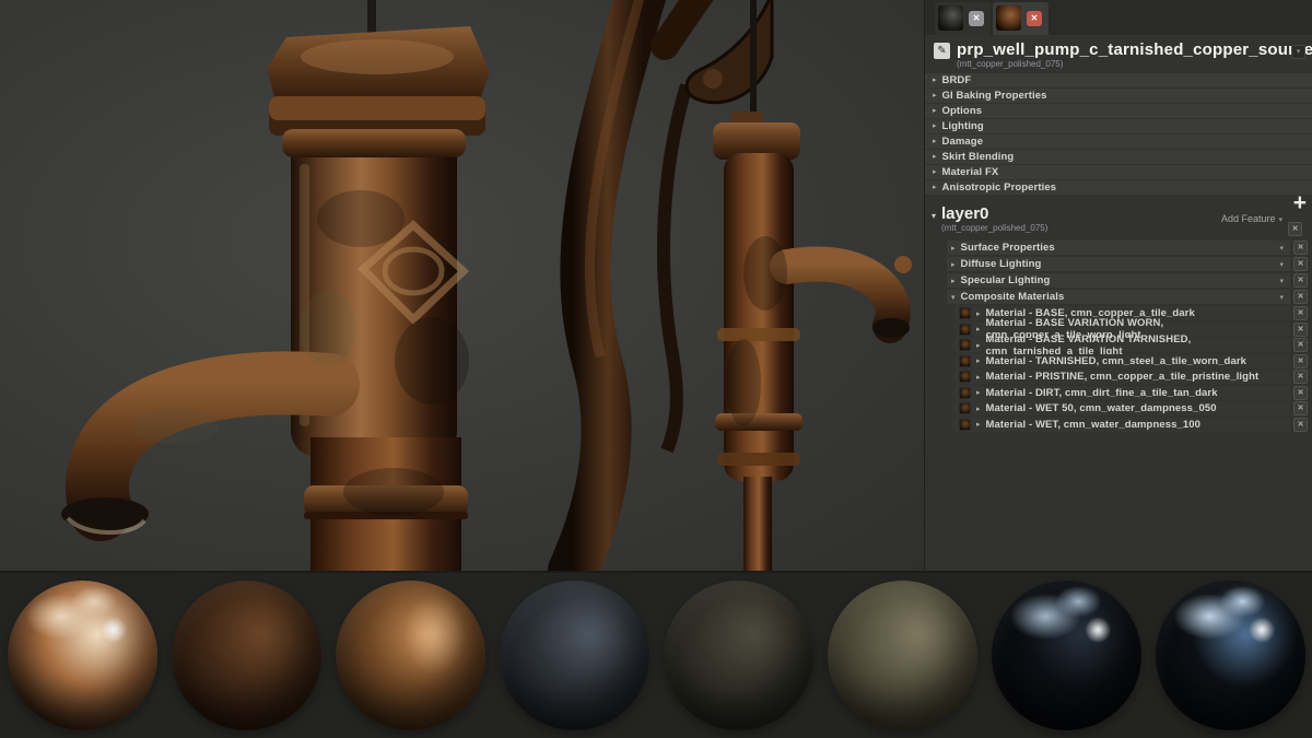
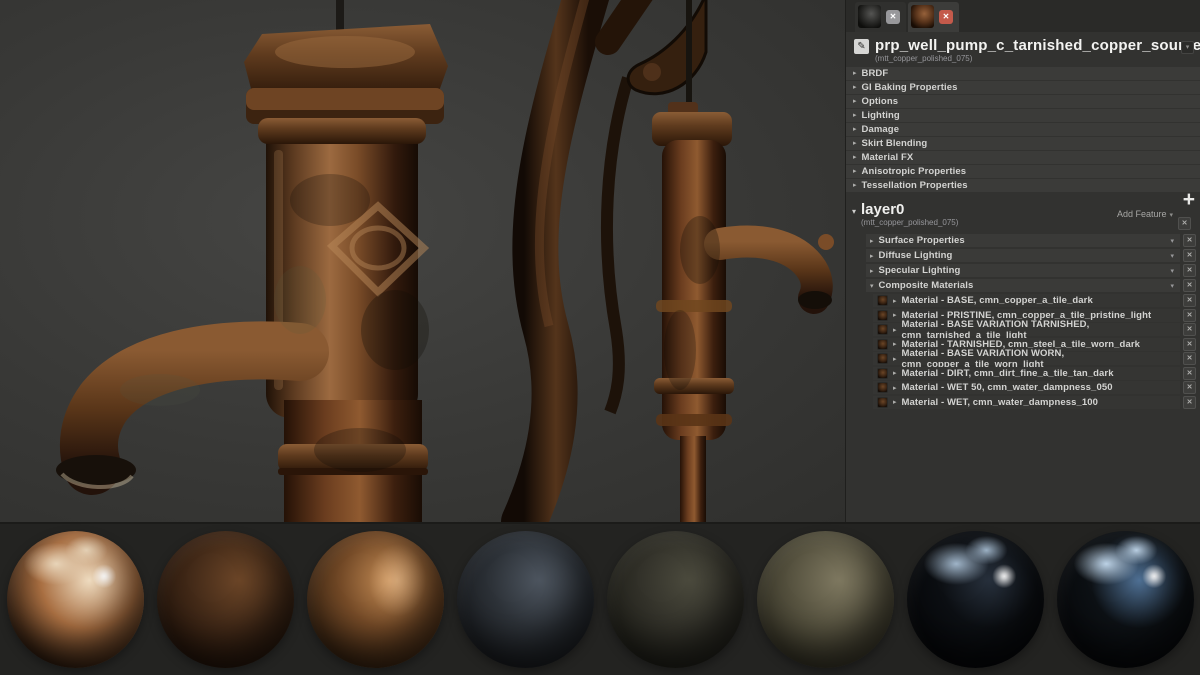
  ✕
  ✕
  ✎
  prp_well_pump_c_tarnished_copper_soue
  (mtt_copper_polished_075)
  BRDF
  GI Baking Properties
  Options
  Lighting
  Damage
  Skirt Blending
  Material FX
  Anisotropic Properties
+ Tessellation Properties
  +
  ▾
  layer0
  (mtt_copper_polished_075)
  Add Feature
  Surface Properties
  Diffuse Lighting
  Specular Lighting
  Composite Materials
  Material - BASE, cmn_copper_a_tile_dark
- Material - BASE VARIATION WORN, cmn_copper_a_tile_worn_light
+ Material - PRISTINE, cmn_copper_a_tile_pristine_light
  Material - BASE VARIATION TARNISHED, cmn_tarnished_a_tile_light
  Material - TARNISHED, cmn_steel_a_tile_worn_dark
- Material - PRISTINE, cmn_copper_a_tile_pristine_light
+ Material - BASE VARIATION WORN, cmn_copper_a_tile_worn_light
  Material - DIRT, cmn_dirt_fine_a_tile_tan_dark
  Material - WET 50, cmn_water_dampness_050
  Material - WET, cmn_water_dampness_100
